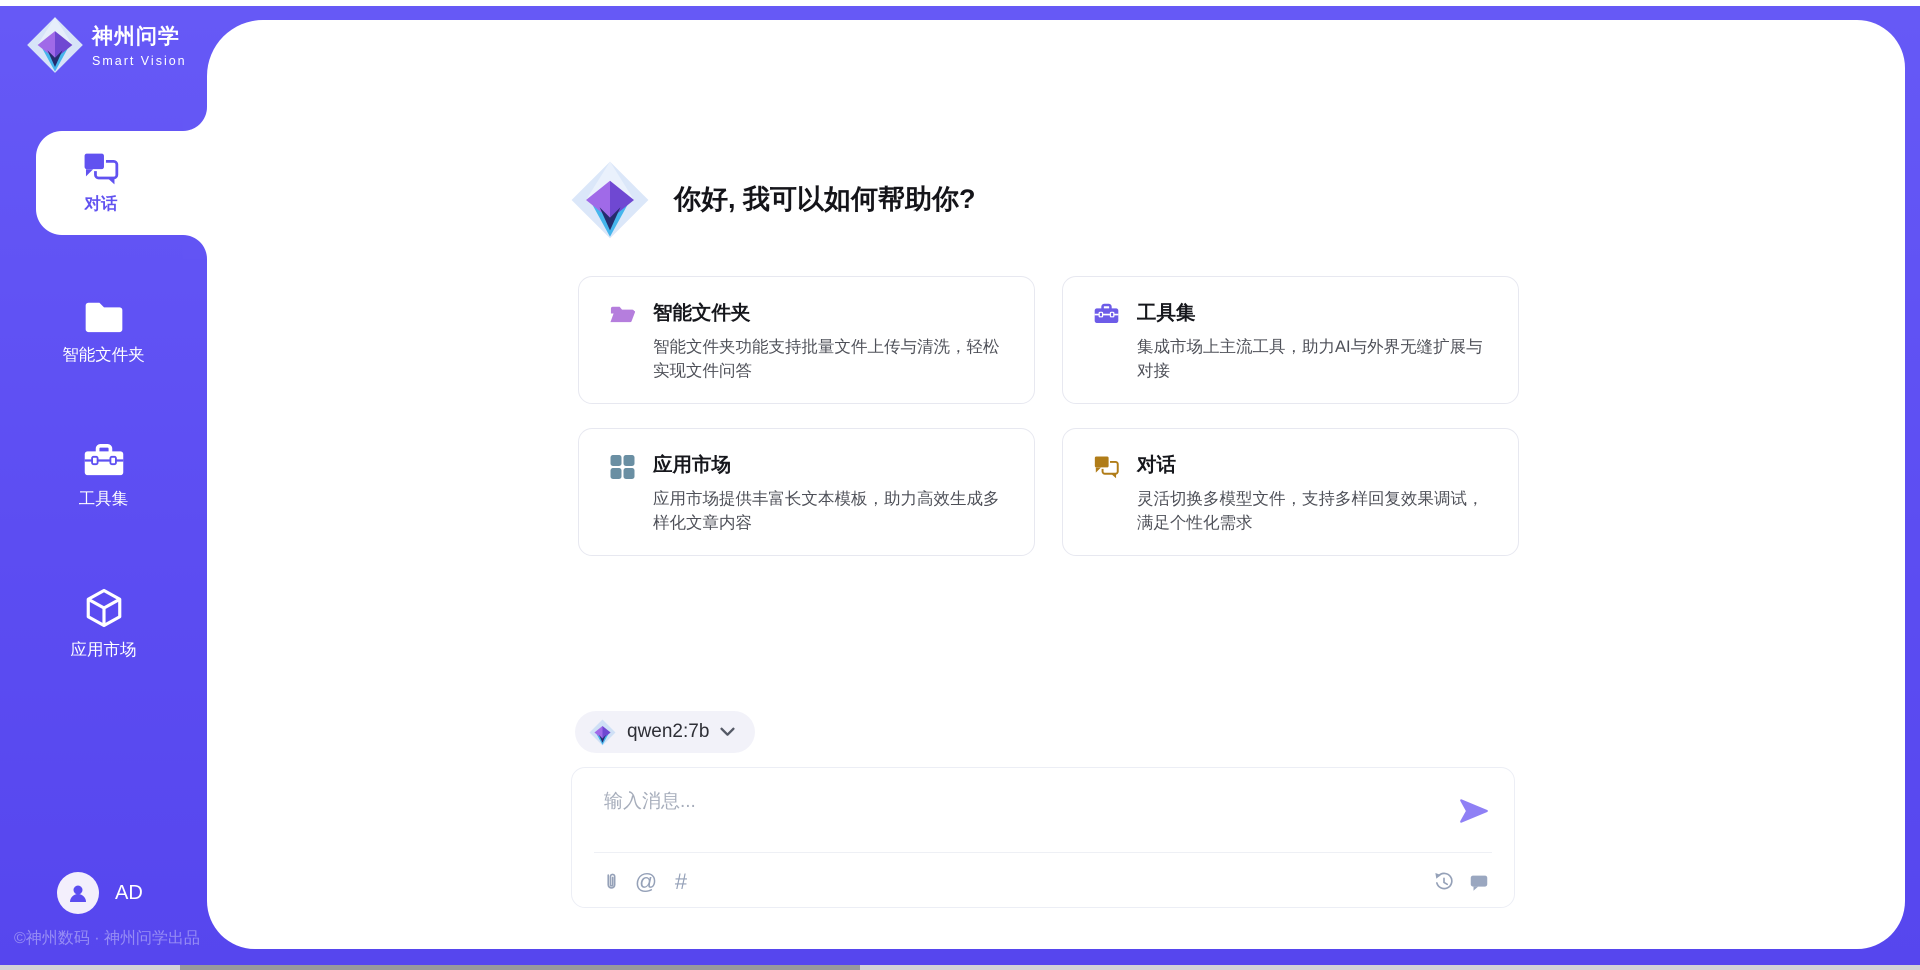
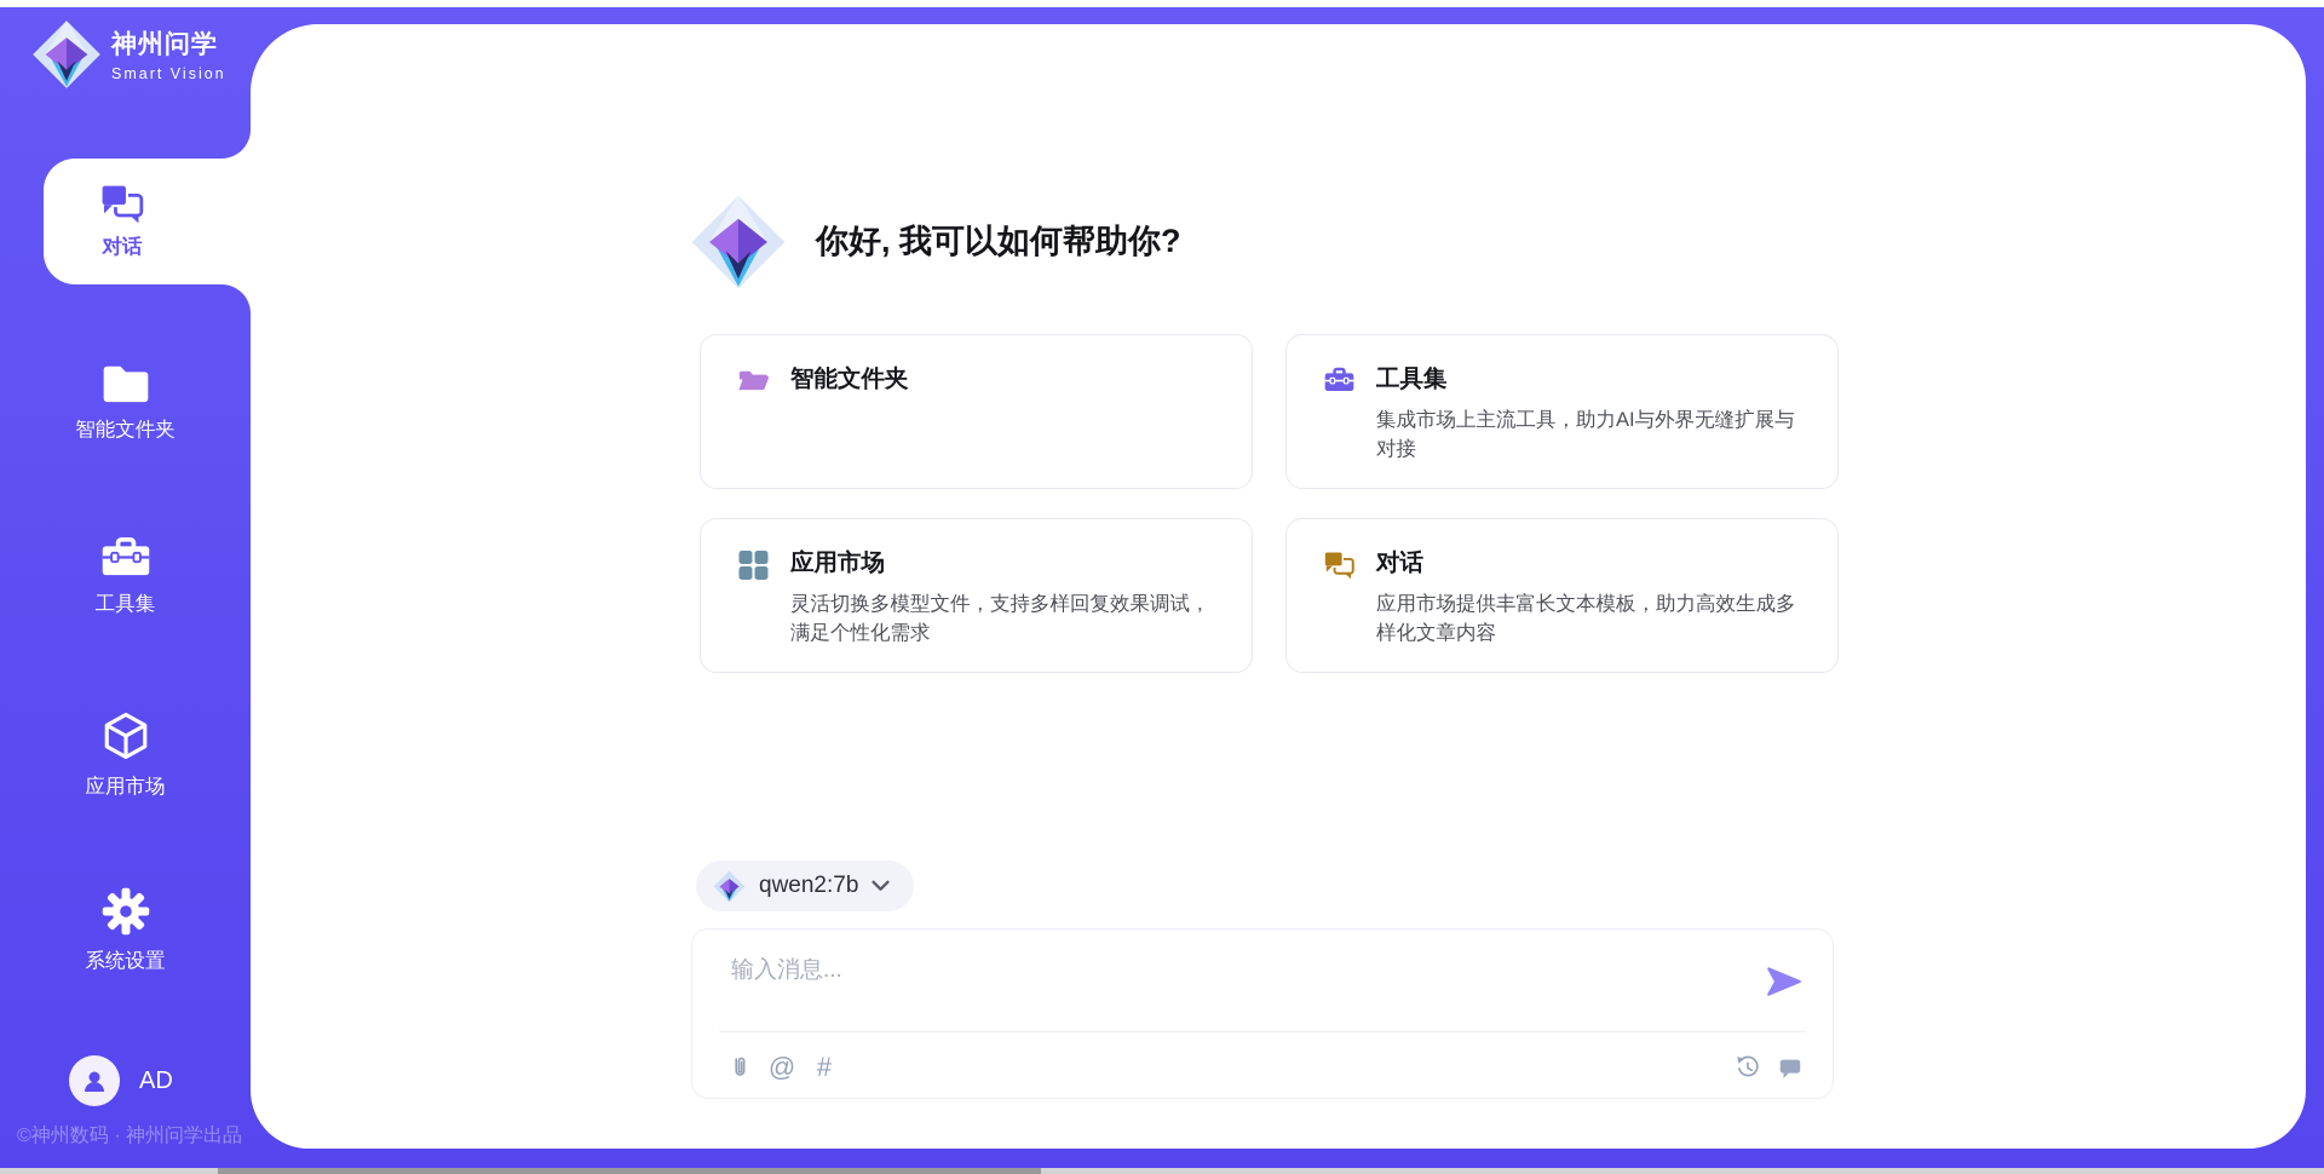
  神州问学
  Smart Vision
  对话
  智能文件夹
  工具集
  应用市场
+ 系统设置
  AD
  ©神州数码 · 神州问学出品
  你好, 我可以如何帮助你?
  智能文件夹
- 智能文件夹功能支持批量文件上传与清洗，轻松实现文件问答
  工具集
  集成市场上主流工具，助力AI与外界无缝扩展与对接
  应用市场
- 应用市场提供丰富长文本模板，助力高效生成多样化文章内容
+ 灵活切换多模型文件，支持多样回复效果调试，满足个性化需求
  对话
- 灵活切换多模型文件，支持多样回复效果调试，满足个性化需求
+ 应用市场提供丰富长文本模板，助力高效生成多样化文章内容
  qwen2:7b
  输入消息...
  @
  #
